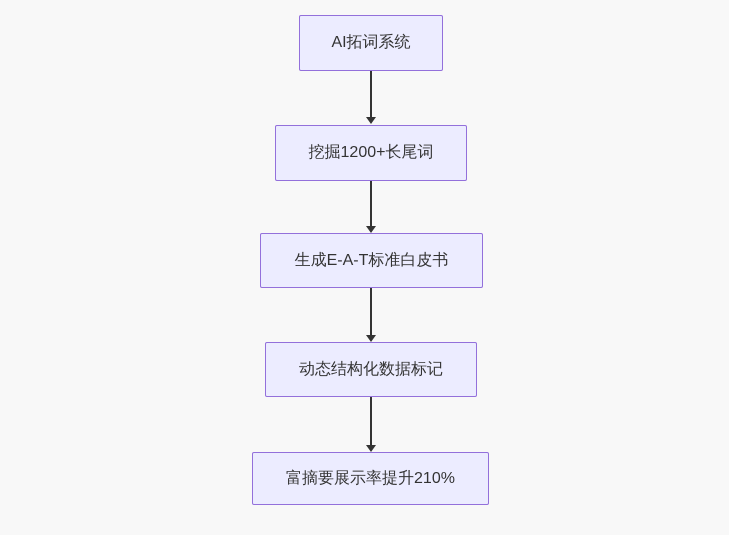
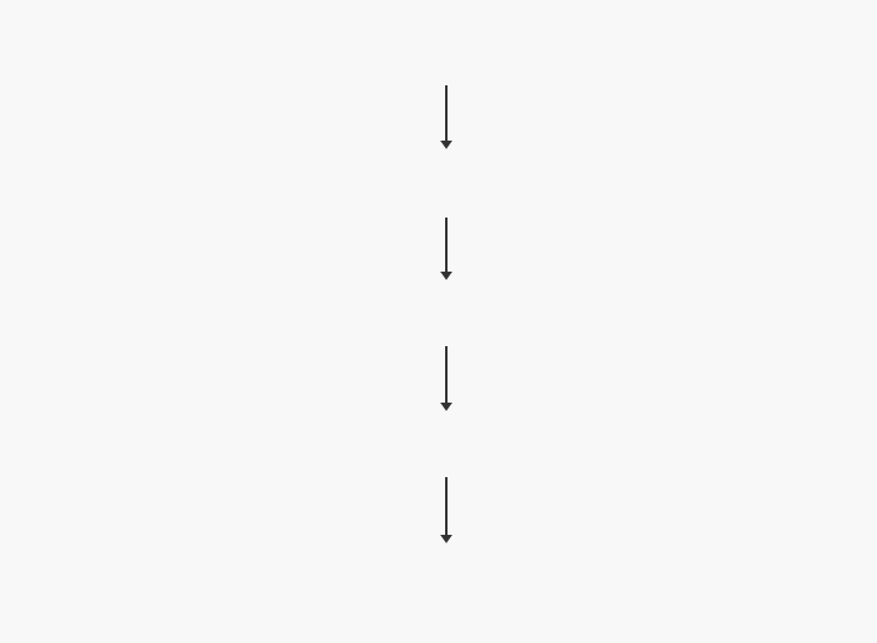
- AI拓词系统
- 挖掘1200+长尾词
- 生成E-A-T标准白皮书
- 动态结构化数据标记
- 富摘要展示率提升210%
